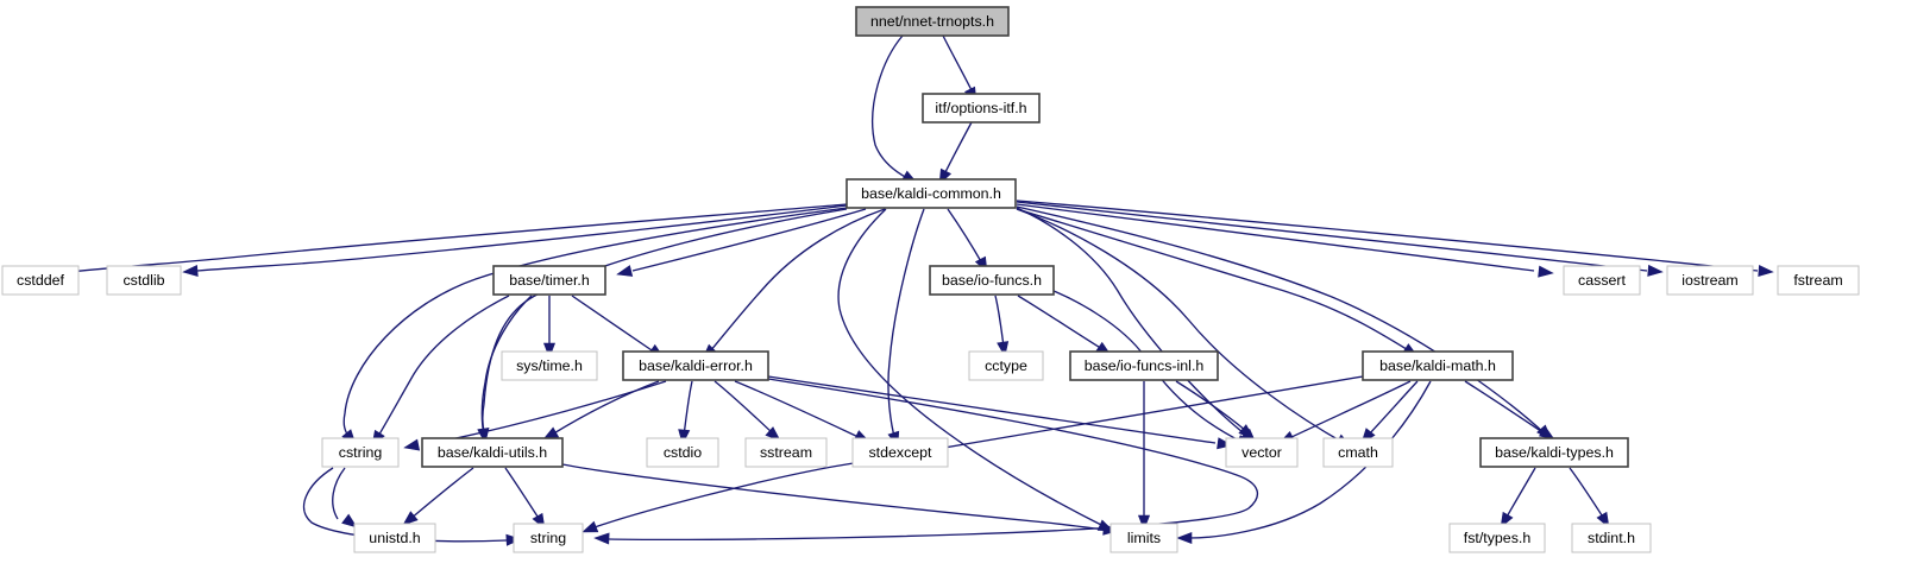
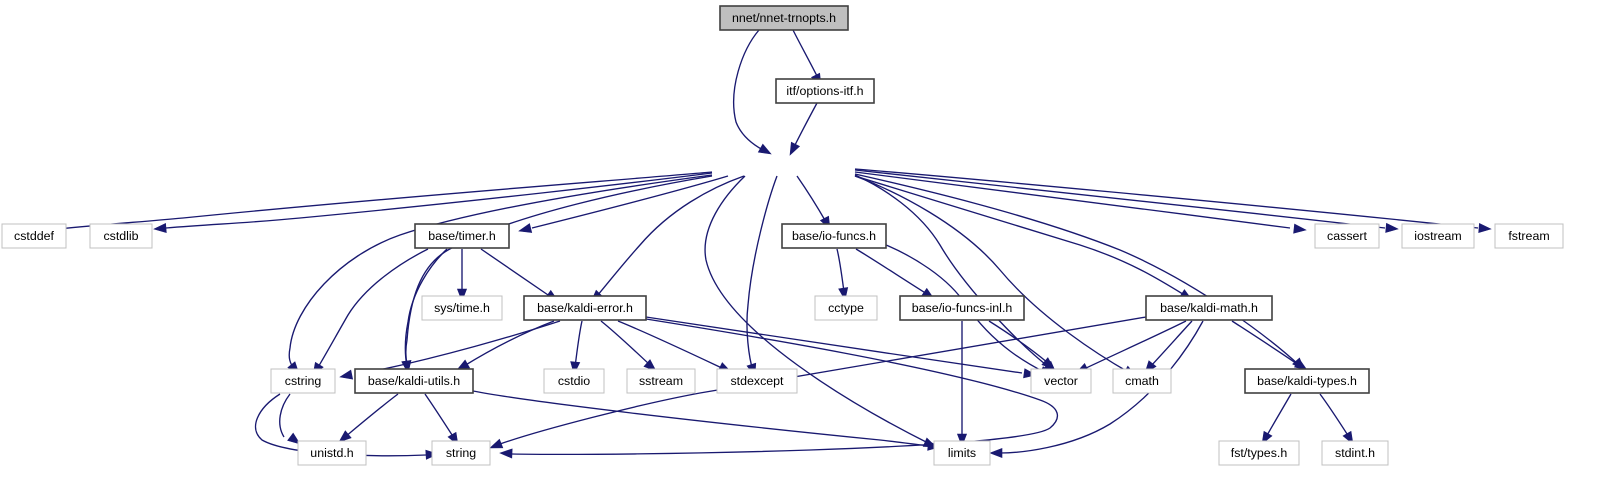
  nnet/nnet-trnopts.h
  itf/options-itf.h
- base/kaldi-common.h
  cstddef
  cstdlib
  base/timer.h
  base/io-funcs.h
  cassert
  iostream
  fstream
  sys/time.h
  base/kaldi-error.h
  cctype
  base/io-funcs-inl.h
  base/kaldi-math.h
  cstring
  base/kaldi-utils.h
  cstdio
  sstream
  stdexcept
  vector
  cmath
  base/kaldi-types.h
  unistd.h
  string
  limits
  fst/types.h
  stdint.h
